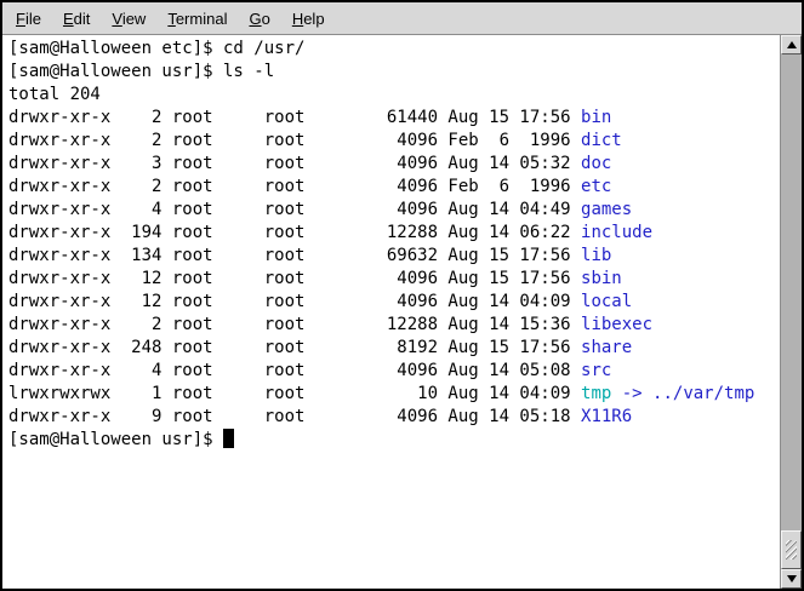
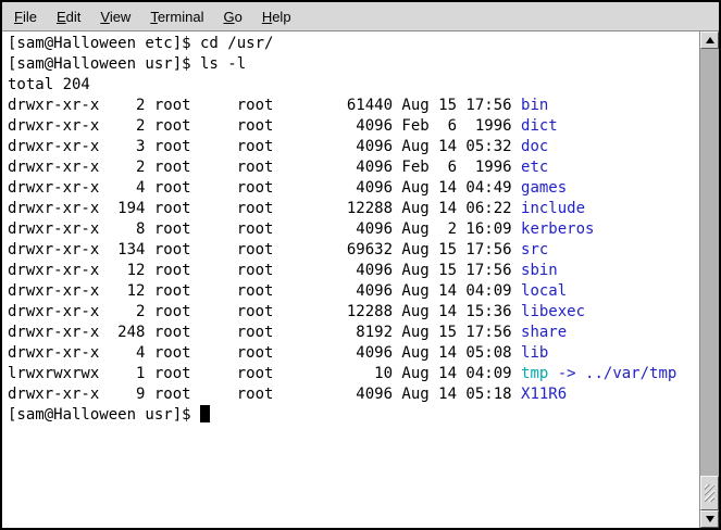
  File
  Edit
  View
  Terminal
  Go
  Help
  [sam@Halloween etc]$ cd /usr/
  [sam@Halloween usr]$ ls -l
  total 204
  drwxr-xr-x 2 root root 61440 Aug 15 17:56 bin
  drwxr-xr-x 2 root root 4096 Feb 6 1996 dict
  drwxr-xr-x 3 root root 4096 Aug 14 05:32 doc
  drwxr-xr-x 2 root root 4096 Feb 6 1996 etc
  drwxr-xr-x 4 root root 4096 Aug 14 04:49 games
  drwxr-xr-x 194 root root 12288 Aug 14 06:22 include
+ drwxr-xr-x 8 root root 4096 Aug 2 16:09 kerberos
- drwxr-xr-x 134 root root 69632 Aug 15 17:56 lib
+ drwxr-xr-x 134 root root 69632 Aug 15 17:56 src
  drwxr-xr-x 12 root root 4096 Aug 15 17:56 sbin
  drwxr-xr-x 12 root root 4096 Aug 14 04:09 local
  drwxr-xr-x 2 root root 12288 Aug 14 15:36 libexec
  drwxr-xr-x 248 root root 8192 Aug 15 17:56 share
- drwxr-xr-x 4 root root 4096 Aug 14 05:08 src
+ drwxr-xr-x 4 root root 4096 Aug 14 05:08 lib
  lrwxrwxrwx 1 root root 10 Aug 14 04:09 tmp -> ../var/tmp
  drwxr-xr-x 9 root root 4096 Aug 14 05:18 X11R6
  [sam@Halloween usr]$
